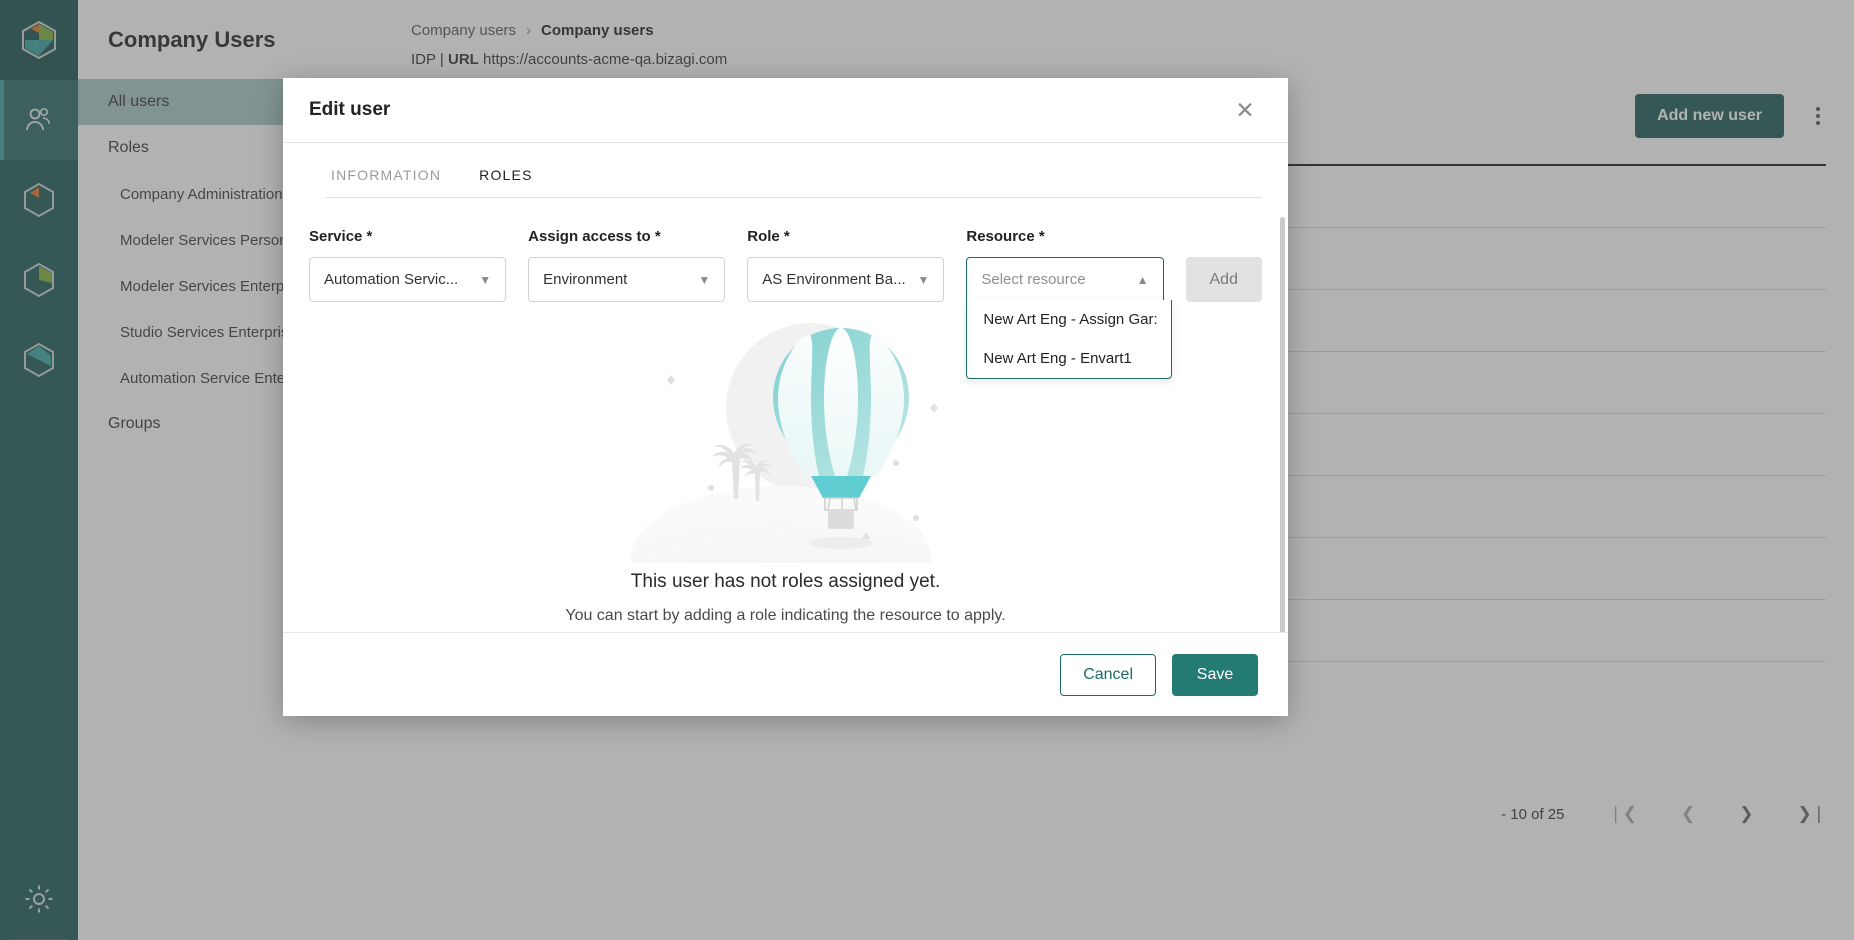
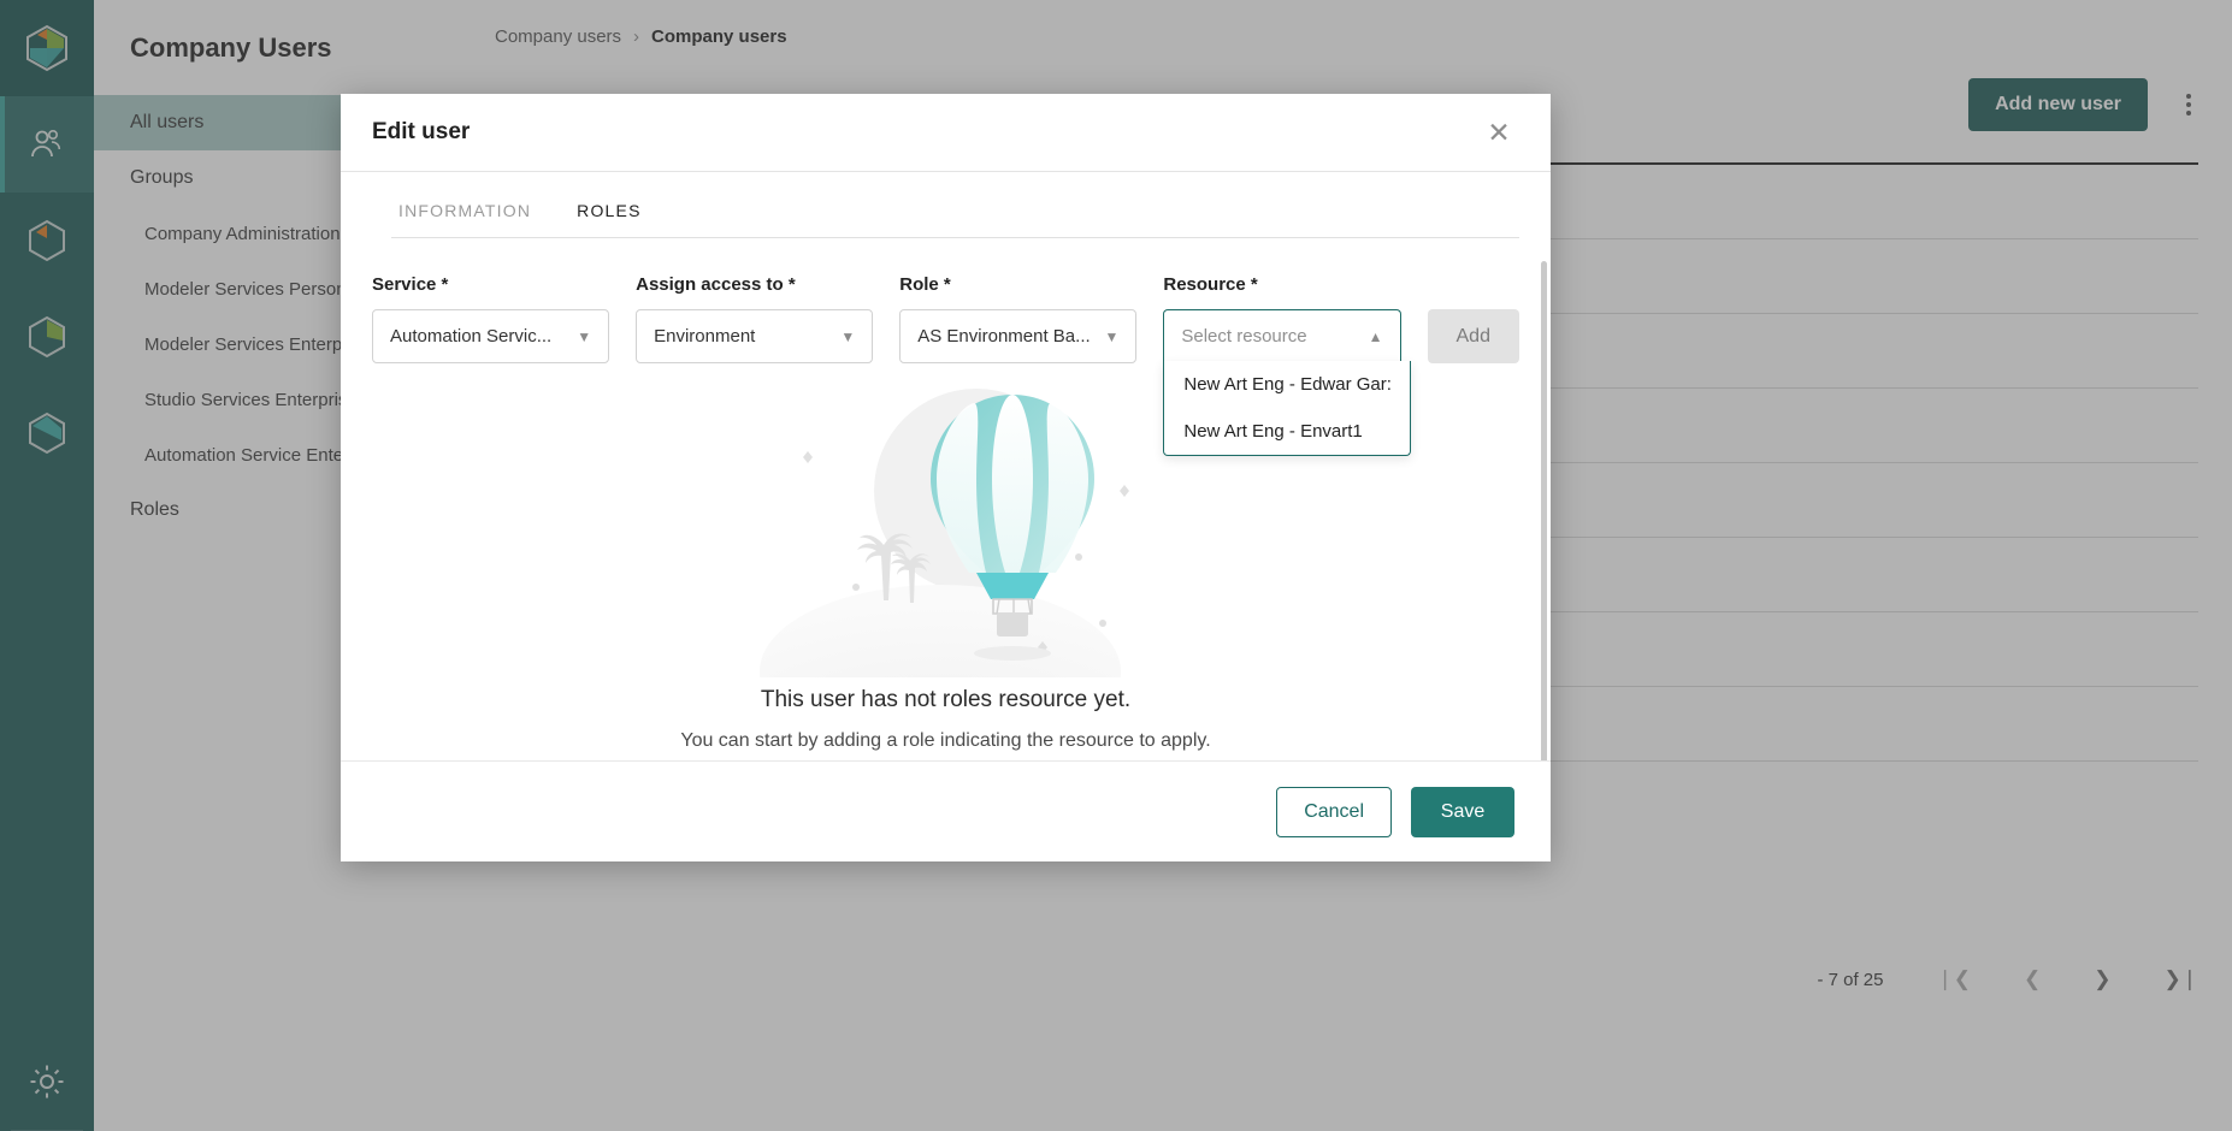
  Company Users
  All users
- Roles
+ Groups
  Company Administration
  Modeler Services Perso
  Modeler Services Enterp
  Studio Services Enterpri
  Automation Service Ente
- Groups
+ Roles
  Company users
  ›
  Company users
- IDP | URL https://accounts-acme-qa.bizagi.com
  Add new user
- - 10 of 25
+ - 7 of 25
  ❘❮
  ❮
  ❯
  ❯❘
  Edit user
  ✕
  INFORMATION
  ROLES
  Service *
  Automation Servic...
  ▼
  Assign access to *
  Environment
  ▼
  Role *
  AS Environment Ba...
  ▼
  Resource *
  Select resource
  ▲
- New Art Eng - Assign Gar:
+ New Art Eng - Edwar Gar:
  New Art Eng - Envart1
  Add
- This user has not roles assigned yet.
+ This user has not roles resource yet.
  You can start by adding a role indicating the resource to apply.
  Cancel
  Save
